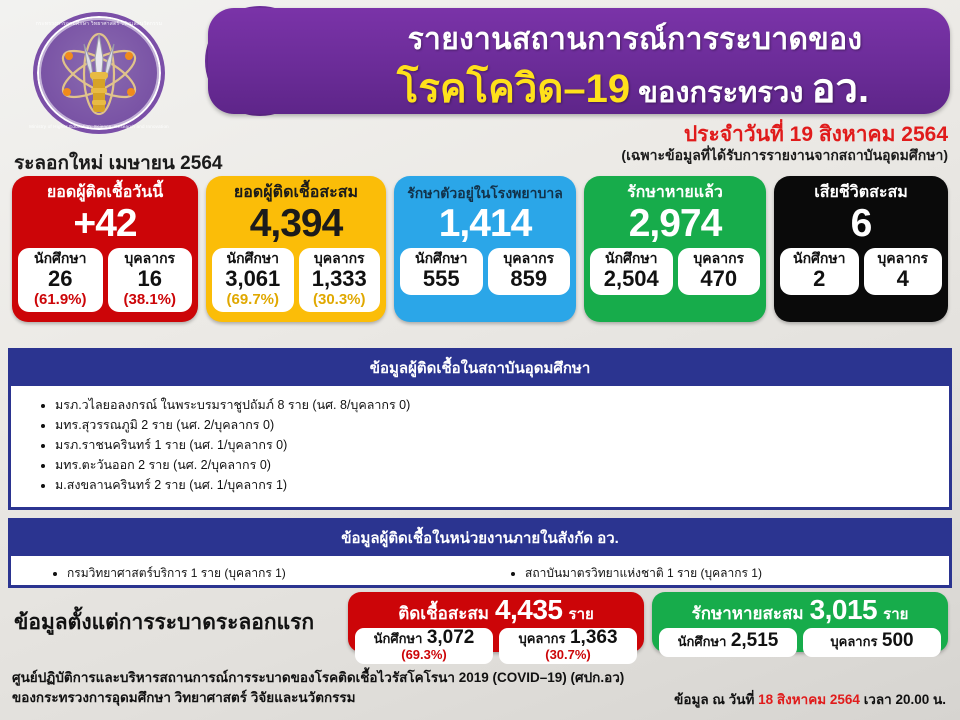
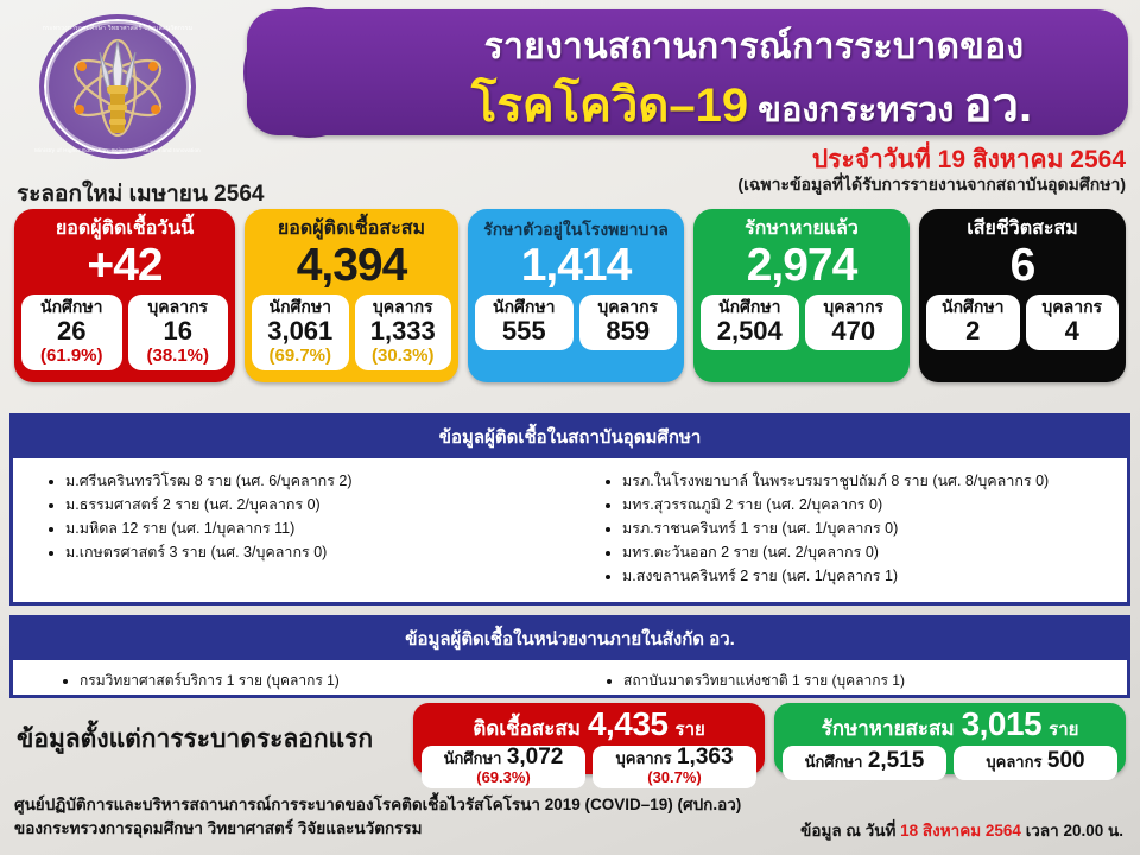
  รายงานสถานการณ์การระบาดของ
  โรคโควิด–19 ของกระทรวง อว.
  ระลอกใหม่ เมษายน 2564
  ประจำวันที่ 19 สิงหาคม 2564
  (เฉพาะข้อมูลที่ได้รับการรายงานจากสถาบันอุดมศึกษา)
  ยอดผู้ติดเชื้อวันนี้
  +42
  นักศึกษา
  26
  (61.9%)
  บุคลากร
  16
  (38.1%)
  ยอดผู้ติดเชื้อสะสม
  4,394
  นักศึกษา
  3,061
  (69.7%)
  บุคลากร
  1,333
  (30.3%)
  รักษาตัวอยู่ในโรงพยาบาล
  1,414
  นักศึกษา
  555
  บุคลากร
  859
  รักษาหายแล้ว
  2,974
  นักศึกษา
  2,504
  บุคลากร
  470
  เสียชีวิตสะสม
  6
  นักศึกษา
  2
  บุคลากร
  4
  ข้อมูลผู้ติดเชื้อในสถาบันอุดมศึกษา
+ ม.ศรีนครินทรวิโรฒ 8 ราย (นศ. 6/บุคลากร 2)
+ ม.ธรรมศาสตร์ 2 ราย (นศ. 2/บุคลากร 0)
+ ม.มหิดล 12 ราย (นศ. 1/บุคลากร 11)
+ ม.เกษตรศาสตร์ 3 ราย (นศ. 3/บุคลากร 0)
- มรภ.วไลยอลงกรณ์ ในพระบรมราชูปถัมภ์ 8 ราย (นศ. 8/บุคลากร 0)
+ มรภ.ในโรงพยาบาล์ ในพระบรมราชูปถัมภ์ 8 ราย (นศ. 8/บุคลากร 0)
  มทร.สุวรรณภูมิ 2 ราย (นศ. 2/บุคลากร 0)
  มรภ.ราชนครินทร์ 1 ราย (นศ. 1/บุคลากร 0)
  มทร.ตะวันออก 2 ราย (นศ. 2/บุคลากร 0)
  ม.สงขลานครินทร์ 2 ราย (นศ. 1/บุคลากร 1)
  ข้อมูลผู้ติดเชื้อในหน่วยงานภายในสังกัด อว.
  กรมวิทยาศาสตร์บริการ 1 ราย (บุคลากร 1)
  สถาบันมาตรวิทยาแห่งชาติ 1 ราย (บุคลากร 1)
  ข้อมูลตั้งแต่การระบาดระลอกแรก
  ติดเชื้อสะสม
  4,435
  ราย
  นักศึกษา 3,072
  (69.3%)
  บุคลากร 1,363
  (30.7%)
  รักษาหายสะสม
  3,015
  ราย
  นักศึกษา 2,515
  บุคลากร 500
  ศูนย์ปฏิบัติการและบริหารสถานการณ์การระบาดของโรคติดเชื้อไวรัสโคโรนา 2019 (COVID–19) (ศปก.อว)
  ของกระทรวงการอุดมศึกษา วิทยาศาสตร์ วิจัยและนวัตกรรม
  ข้อมูล ณ วันที่ 18 สิงหาคม 2564 เวลา 20.00 น.
